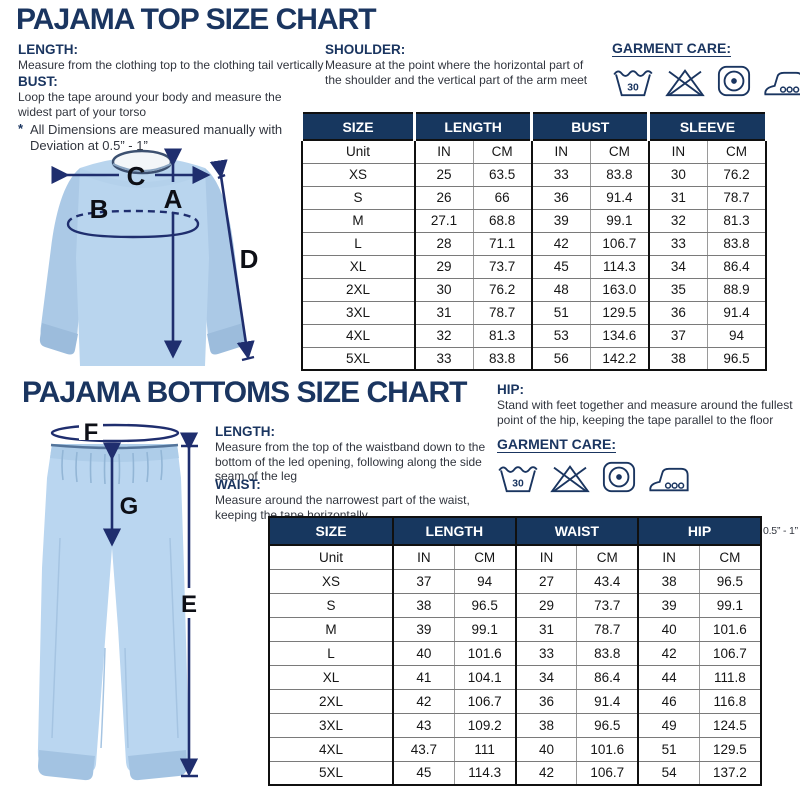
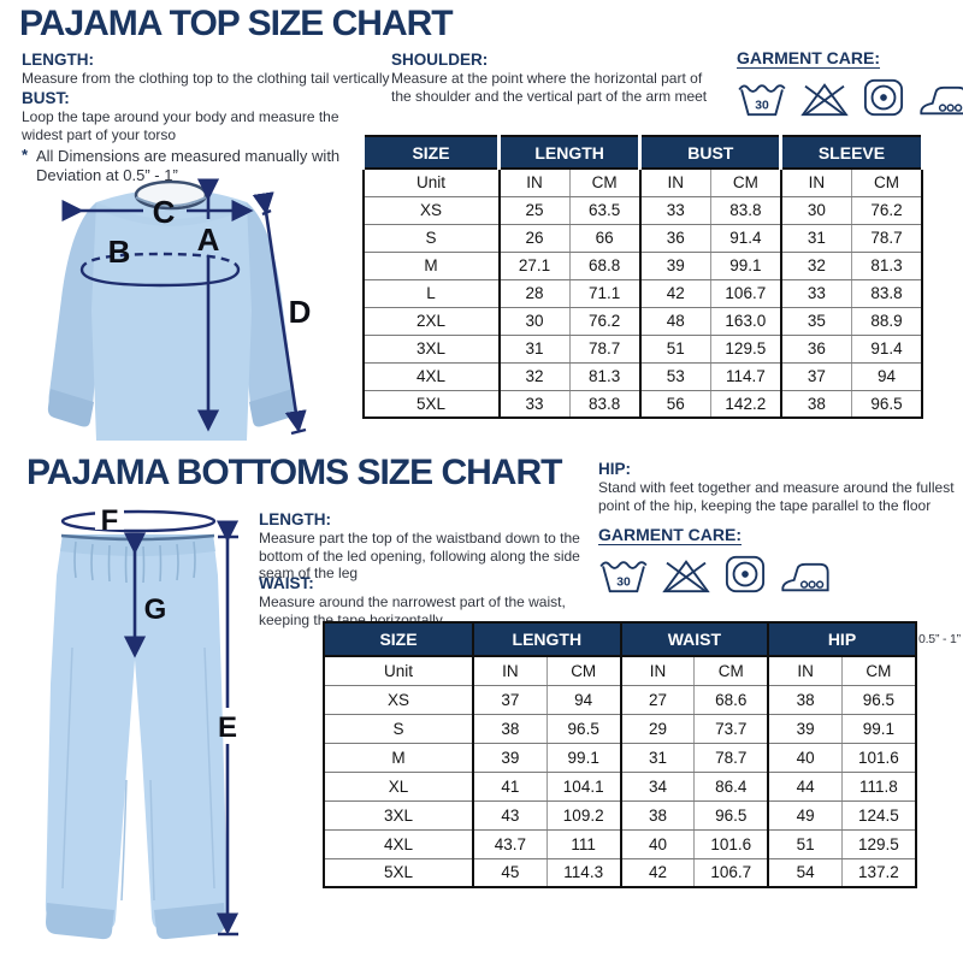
  PAJAMA TOP SIZE CHART
  LENGTH:
  Measure from the clothing top to the clothing tail vertically
  BUST:
  Loop the tape around your body and measure the widest part of your torso
  *
  All Dimensions are measured manually with Deviation at 0.5” - 1”
  SHOULDER:
  Measure at the point where the horizontal part of the shoulder and the vertical part of the arm meet
  GARMENT CARE:
  30
  C
  A
  B
  D
  SIZE	LENGTH	BUST	SLEEVE
  Unit	IN	CM	IN	CM	IN	CM
  XS	25	63.5	33	83.8	30	76.2
  S	26	66	36	91.4	31	78.7
  M	27.1	68.8	39	99.1	32	81.3
  L	28	71.1	42	106.7	33	83.8
- XL	29	73.7	45	114.3	34	86.4
  2XL	30	76.2	48	163.0	35	88.9
  3XL	31	78.7	51	129.5	36	91.4
- 4XL	32	81.3	53	134.6	37	94
+ 4XL	32	81.3	53	114.7	37	94
  5XL	33	83.8	56	142.2	38	96.5
  PAJAMA BOTTOMS SIZE CHART
  F
  G
  E
  LENGTH:
- Measure from the top of the waistband down to the bottom of the led opening, following along the side seam of the leg
+ Measure part the top of the waistband down to the bottom of the led opening, following along the side seam of the leg
  WAIST:
  Measure around the narrowest part of the waist, keeping the tape horizontally
  HIP:
  Stand with feet together and measure around the fullest point of the hip, keeping the tape parallel to the floor
  GARMENT CARE:
  30
  SIZE	LENGTH	WAIST	HIP
  Unit	IN	CM	IN	CM	IN	CM
- XS	37	94	27	43.4	38	96.5
+ XS	37	94	27	68.6	38	96.5
  S	38	96.5	29	73.7	39	99.1
  M	39	99.1	31	78.7	40	101.6
- L	40	101.6	33	83.8	42	106.7
  XL	41	104.1	34	86.4	44	111.8
- 2XL	42	106.7	36	91.4	46	116.8
  3XL	43	109.2	38	96.5	49	124.5
  4XL	43.7	111	40	101.6	51	129.5
  5XL	45	114.3	42	106.7	54	137.2
